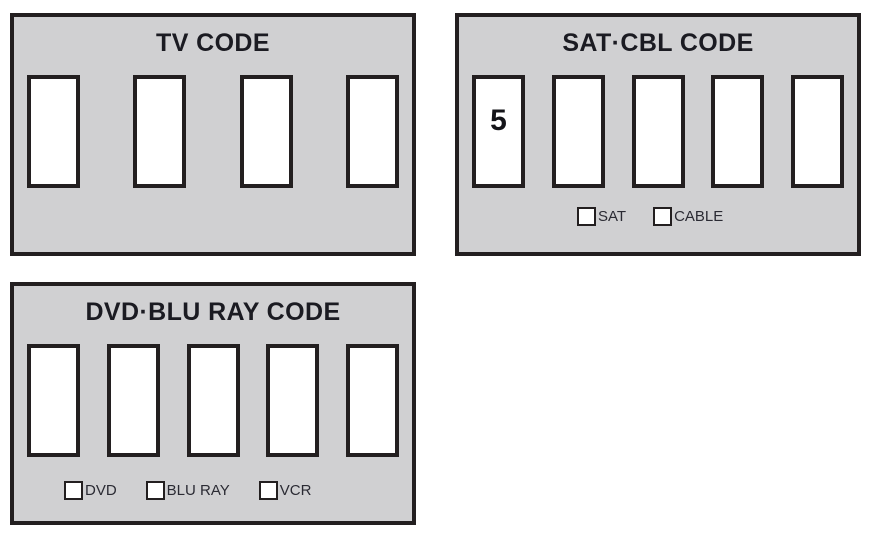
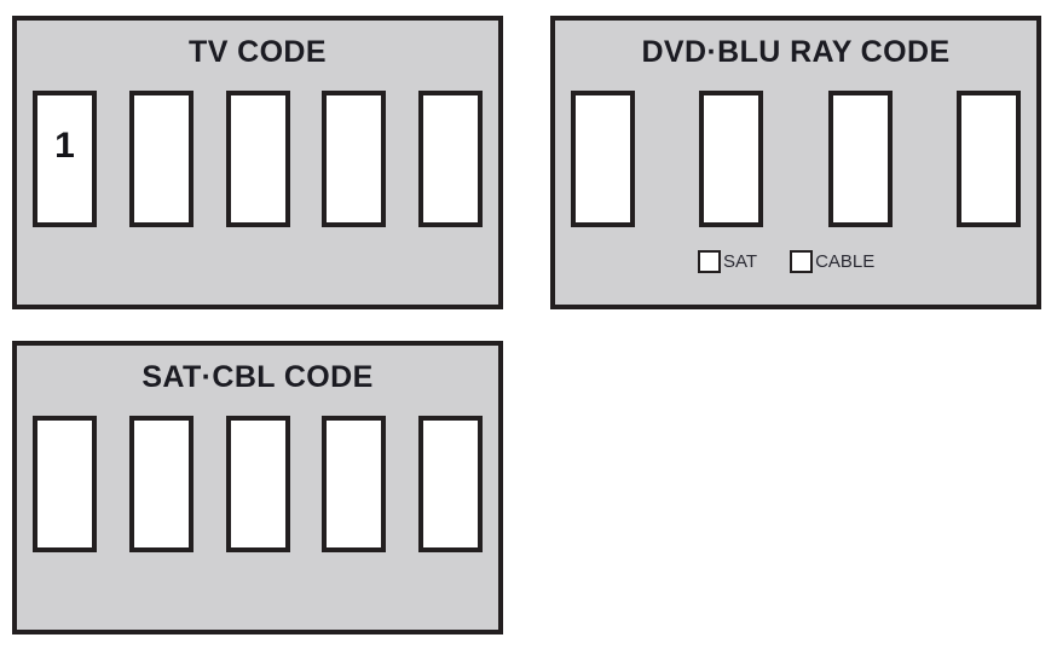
  TV CODE
+ 1
- SAT·CBL CODE
+ DVD·BLU RAY CODE
- 5
  SAT
  CABLE
- DVD·BLU RAY CODE
+ SAT·CBL CODE
- DVD
- BLU RAY
- VCR
